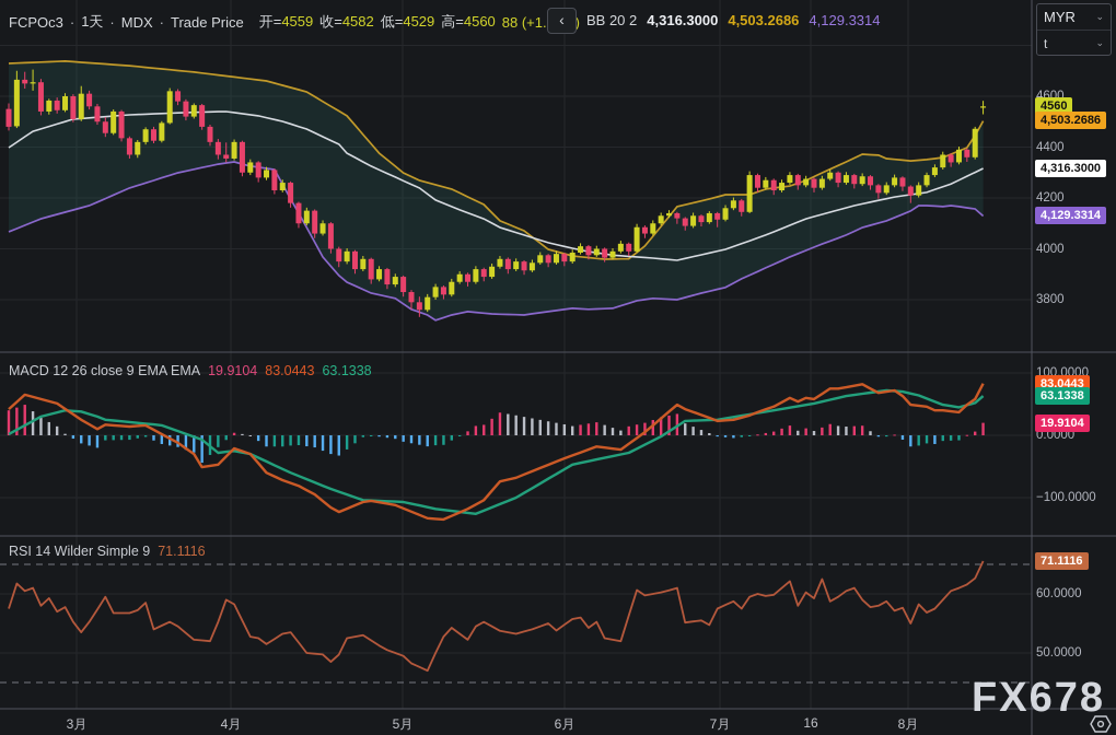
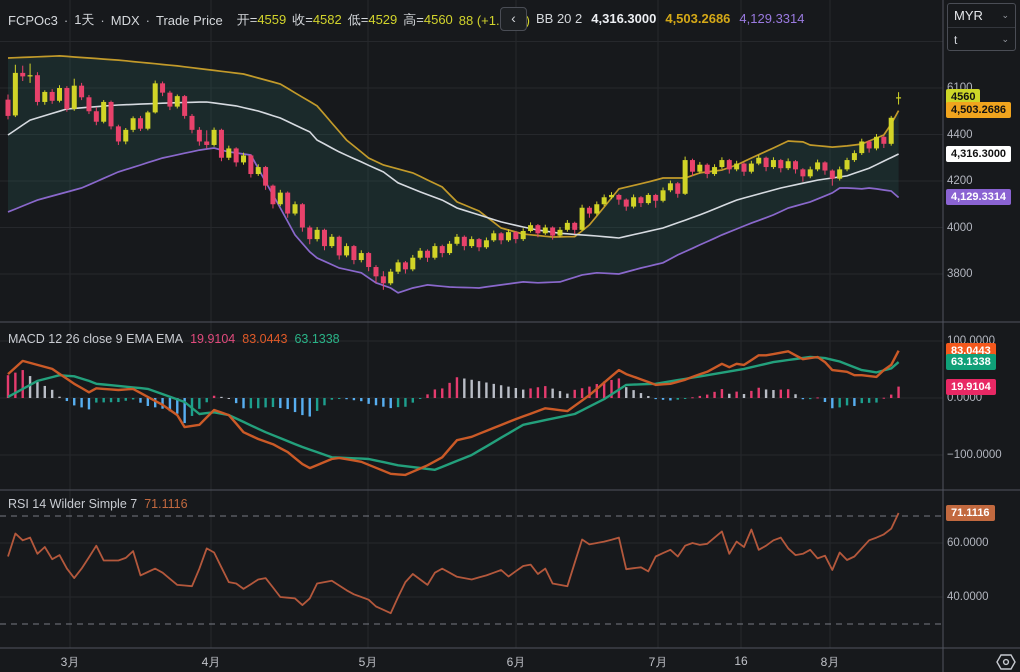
  FCPOc3
  ·
  1天
  ·
  MDX
  ·
  Trade Price
  开=4559
  收=4582
  低=4529
  高=4560
  88 (+1.)
  ‹
  BB 20 2
  4,316.3000
  4,503.2686
  4,129.3314
  MYR
  ⌄
  t
  ⌄
  MACD 12 26 close 9 EMA EMA
  19.9104
  83.0443
  63.1338
- RSI 14 Wilder Simple 9
+ RSI 14 Wilder Simple 7
  71.1116
- FX678
- 4600
+ 6100
  4400
  4200
  4000
  3800
  100.0000
  0.0000
  −100.0000
  60.0000
- 50.0000
+ 40.0000
  4560
  4,503.2686
  4,316.3000
  4,129.3314
  83.0443
  63.1338
  19.9104
  71.1116
  3月
  4月
  5月
  6月
  7月
  16
  8月
